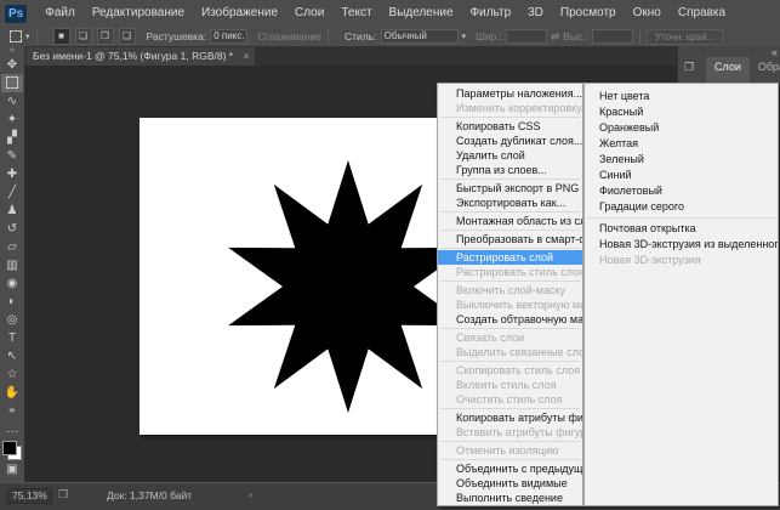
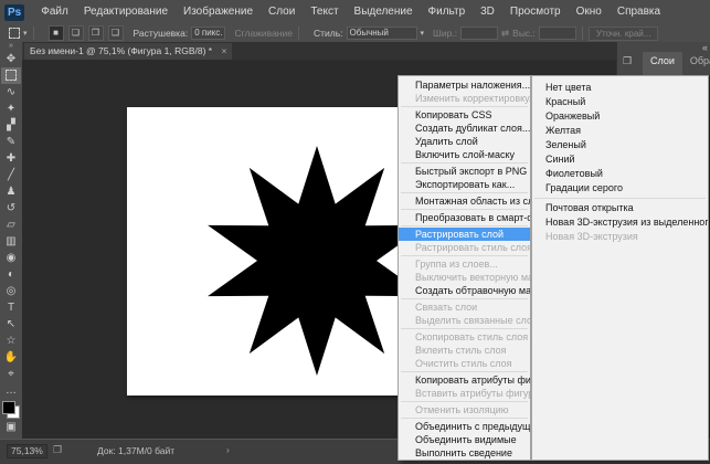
  Ps
  Файл
  Редактирование
  Изображение
  Слои
  Текст
  Выделение
  Фильтр
  3D
  Просмотр
  Окно
  Справка
  ■
  ❏
  ❐
  ❑
  Растушевка:
  0 пикс.
  Сглаживание
  Стиль:
  Обычный
  Шир.:
  ⇄
  Выс.:
  Уточн. край...
  Без имени-1 @ 75,1% (Фигура 1, RGB/8) * ×
  ✥
  ∿
  ✦
  ▞
  ✎
  ✚
  ╱
  ♟
  ↺
  ▱
  ▥
  ◉
  ◐
  ◎
  T
  ↖
  ☆
  ✋
  ⌖
  …
  ▣
  «
  ❐
  Слои
  75,13%
  ❐
  Док: 1,37М/0 байт
  ›
  Параметры наложения...
  Изменить корректировку
  Копировать CSS
  Создать дубликат слоя...
  Удалить слой
- Группа из слоев...
+ Включить слой-маску
  Быстрый экспорт в PNG
  Экспортировать как...
  Монтажная область из с
  Преобразовать в смарт-о
  Растрировать слой
  Растрировать стиль слоя
- Включить слой-маску
+ Группа из слоев...
  Выключить векторную м
  Создать обтравочную ма
  Связать слои
  Выделить связанные сло
  Скопировать стиль слоя
  Вклеить стиль слоя
  Очистить стиль слоя
  Копировать атрибуты фи
  Вставить атрибуты фигу
  Отменить изоляцию
  Объединить с предыдущ
  Объединить видимые
  Выполнить сведение
  Нет цвета
  Красный
  Оранжевый
  Желтая
  Зеленый
  Синий
  Фиолетовый
  Градации серого
  Почтовая открытка
  Новая 3D-экструзия из выделенног
  Новая 3D-экструзия
